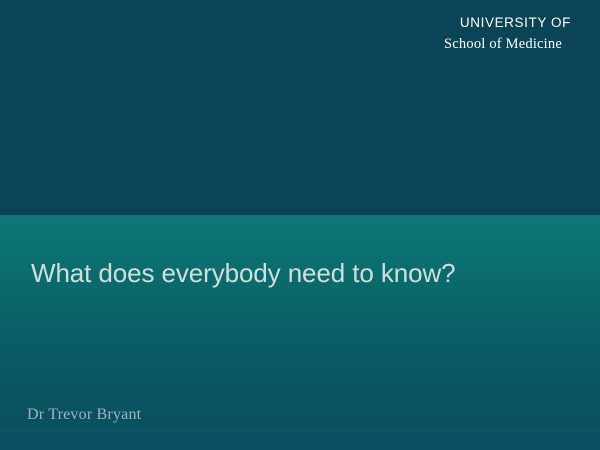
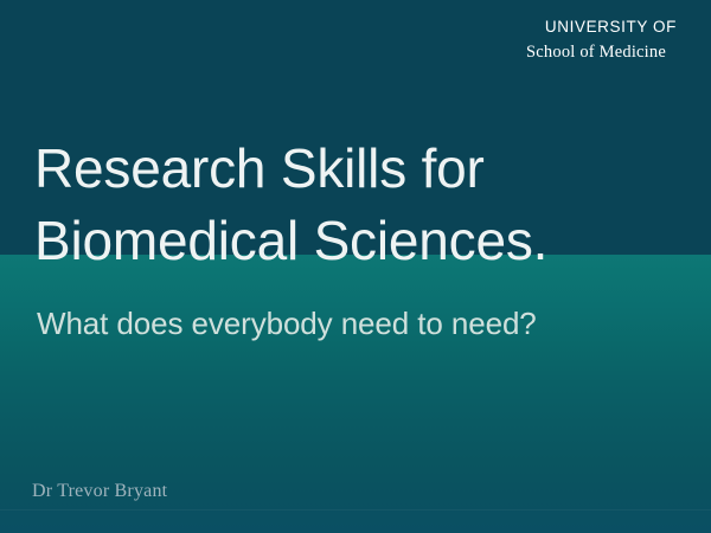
  UNIVERSITY OF
  School of Medicine
+ Research Skills for
+ Biomedical Sciences.
- What does everybody need to know?
+ What does everybody need to need?
  Dr Trevor Bryant
